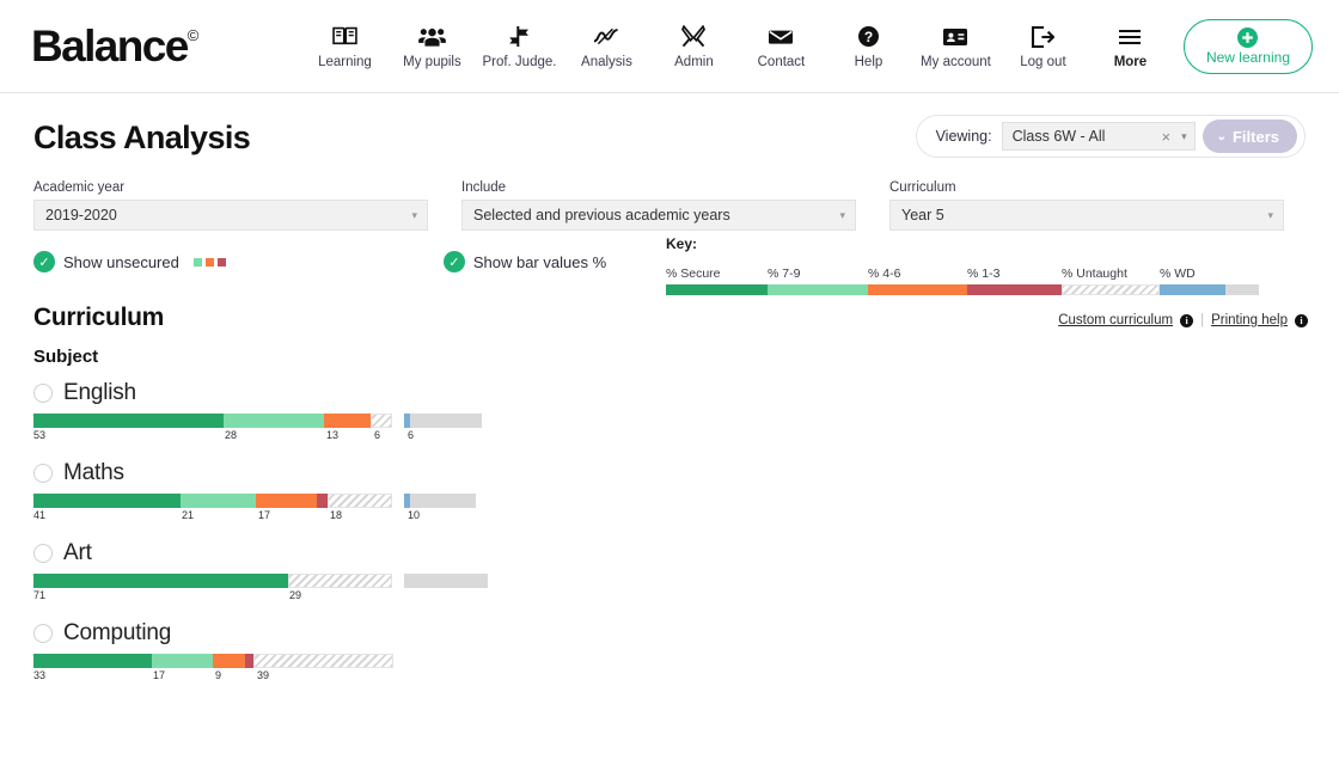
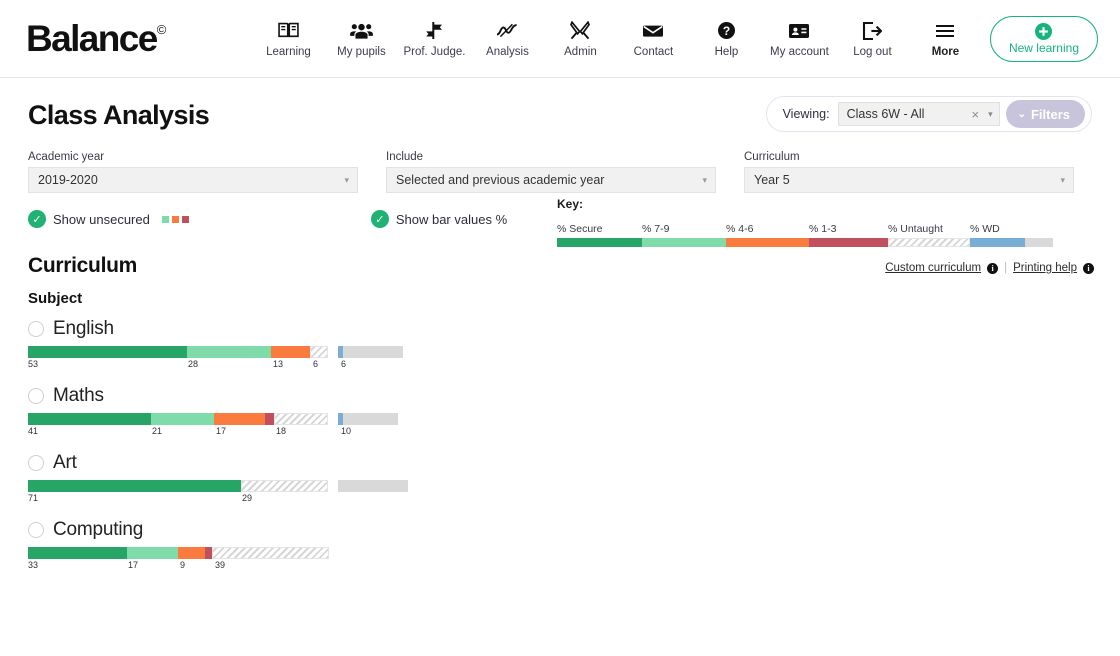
  Balance©
  Learning
  My pupils
  Prof. Judge.
  Analysis
  Admin
  Contact
  ?
  Help
  My account
  Log out
  More
  New learning
  Class Analysis
  Viewing:
  Class 6W - All
  ×
  ▾
  ⌄
  Filters
  Academic year
  2019-2020
  ▾
  Include
- Selected and previous academic years
+ Selected and previous academic year
  ▾
  Curriculum
  Year 5
  ▾
  ✓
  Show unsecured
  ✓
  Show bar values %
  Key:
  % Secure
  % 7-9
  % 4-6
  % 1-3
  % Untaught
  % WD
  Curriculum
  Custom curriculum
  i
  |
  Printing help
  i
  Subject
  English
  53
  28
  13
  6
  6
  Maths
  41
  21
  17
  18
  10
  Art
  71
  29
  Computing
  33
  17
  9
  39
